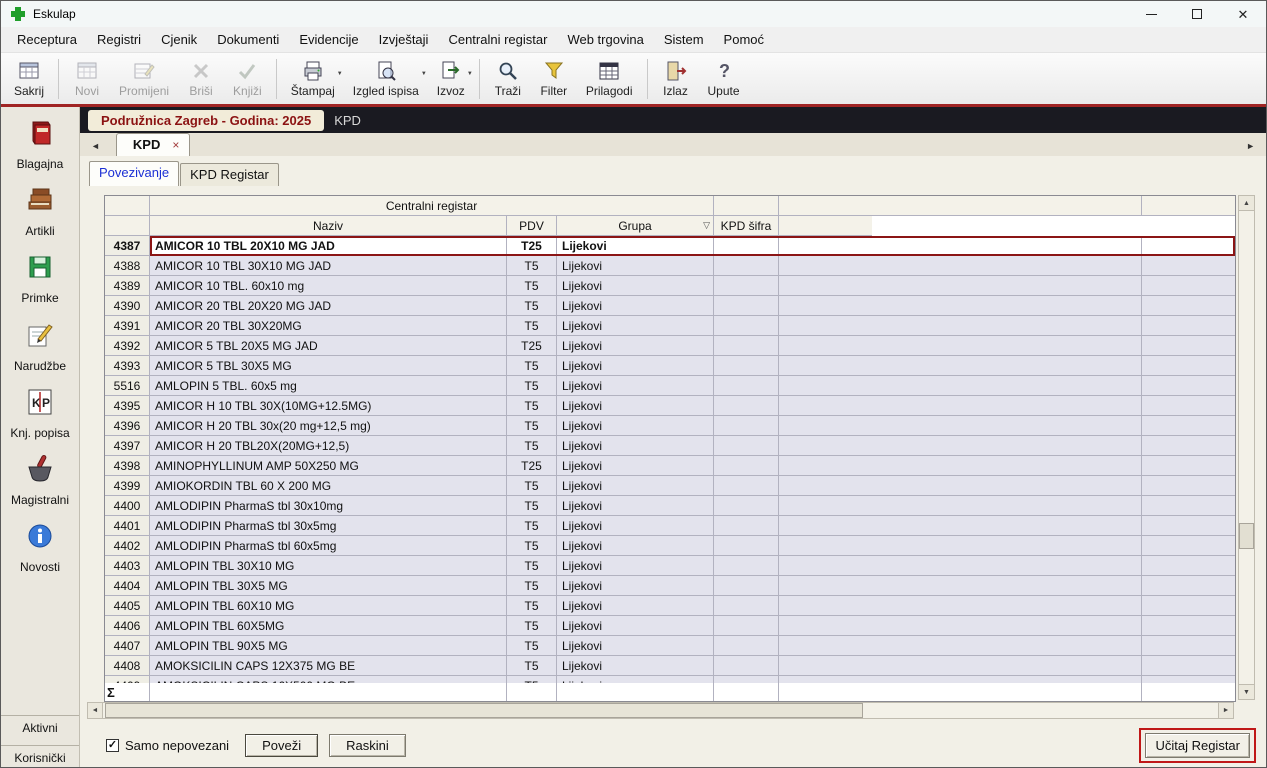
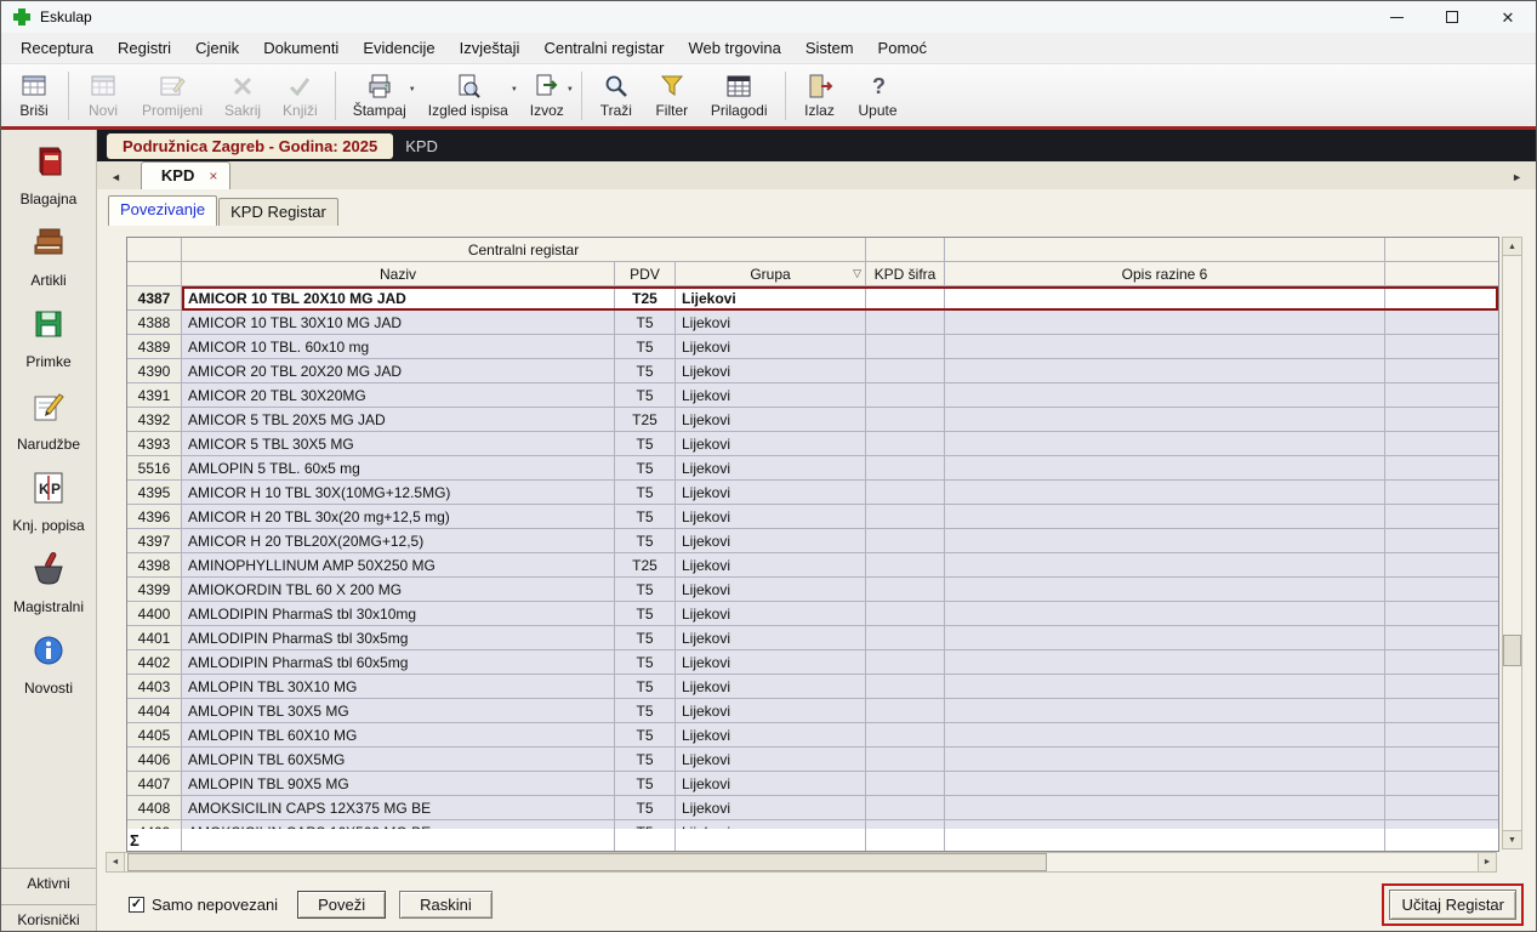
  Eskulap
  ✕
  Receptura
  Registri
  Cjenik
  Dokumenti
  Evidencije
  Izvještaji
  Centralni registar
  Web trgovina
  Sistem
  Pomoć
- Sakrij
+ Briši
  Novi
  Promijeni
- Briši
+ Sakrij
  Knjiži
  Štampaj
  Izgled ispisa
  Izvoz
  Traži
  Filter
  Prilagodi
  Izlaz
  ?
  Upute
  Blagajna
  Artikli
  Primke
  Narudžbe
  K
  P
  Knj. popisa
  Magistralni
  Novosti
  Aktivni
  Korisnički
  Podružnica Zagreb - Godina: 2025
  KPD
  ◄
  KPD
  ×
  ►
  Povezivanje
  KPD Registar
  Centralni registar
  Naziv
  PDV
  Grupa
  ▽
  KPD šifra
+ Opis razine 6
  4387
  AMICOR 10 TBL 20X10 MG JAD
  T25
  Lijekovi
  4388
  AMICOR 10 TBL 30X10 MG JAD
  T5
  Lijekovi
  4389
  AMICOR 10 TBL. 60x10 mg
  T5
  Lijekovi
  4390
  AMICOR 20 TBL 20X20 MG JAD
  T5
  Lijekovi
  4391
  AMICOR 20 TBL 30X20MG
  T5
  Lijekovi
  4392
  AMICOR 5 TBL 20X5 MG JAD
  T25
  Lijekovi
  4393
  AMICOR 5 TBL 30X5 MG
  T5
  Lijekovi
  5516
  AMLOPIN 5 TBL. 60x5 mg
  T5
  Lijekovi
  4395
  AMICOR H 10 TBL 30X(10MG+12.5MG)
  T5
  Lijekovi
  4396
  AMICOR H 20 TBL 30x(20 mg+12,5 mg)
  T5
  Lijekovi
  4397
  AMICOR H 20 TBL20X(20MG+12,5)
  T5
  Lijekovi
  4398
  AMINOPHYLLINUM AMP 50X250 MG
  T25
  Lijekovi
  4399
  AMIOKORDIN TBL 60 X 200 MG
  T5
  Lijekovi
  4400
  AMLODIPIN PharmaS tbl 30x10mg
  T5
  Lijekovi
  4401
  AMLODIPIN PharmaS tbl 30x5mg
  T5
  Lijekovi
  4402
  AMLODIPIN PharmaS tbl 60x5mg
  T5
  Lijekovi
  4403
  AMLOPIN TBL 30X10 MG
  T5
  Lijekovi
  4404
  AMLOPIN TBL 30X5 MG
  T5
  Lijekovi
  4405
  AMLOPIN TBL 60X10 MG
  T5
  Lijekovi
  4406
  AMLOPIN TBL 60X5MG
  T5
  Lijekovi
  4407
  AMLOPIN TBL 90X5 MG
  T5
  Lijekovi
  4408
  AMOKSICILIN CAPS 12X375 MG BE
  T5
  Lijekovi
  Σ
  Samo nepovezani
  Poveži
  Raskini
  Učitaj Registar
